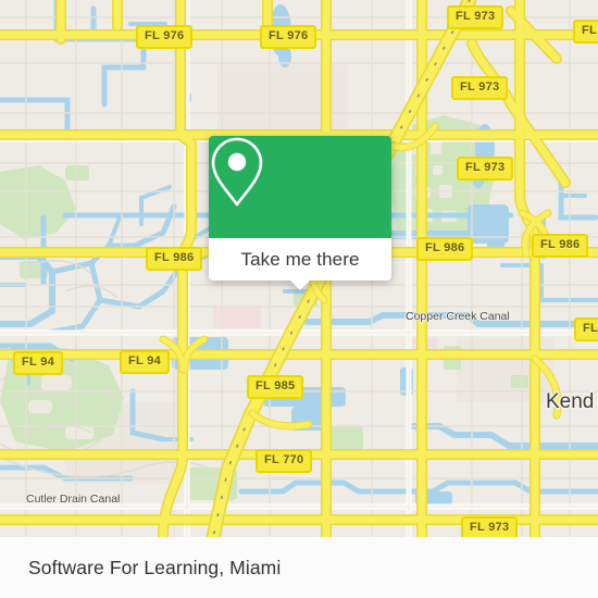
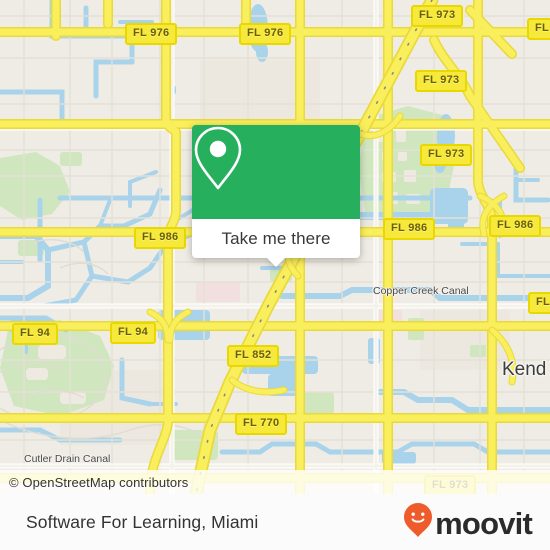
  FL 976
  FL 976
  FL 973
  FL 973
  FL 973
  FL 986
  FL 986
  FL 986
  FL 94
  FL 94
- FL 985
+ FL 852
  FL 770
  FL 973
  Copper Creek Canal
  Cutler Drain Canal
  Kend
  Take me there
+ © OpenStreetMap contributors
  Software For Learning, Miami
+ moovit
